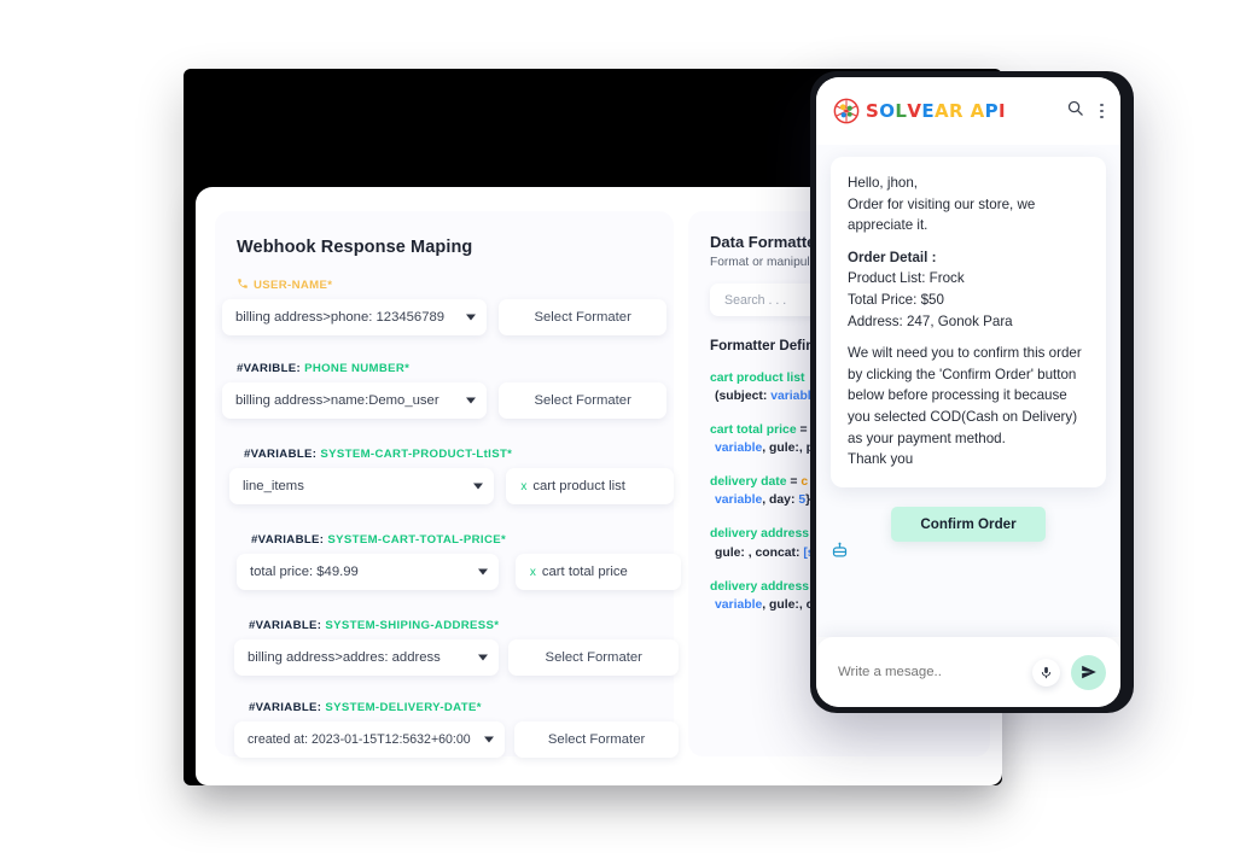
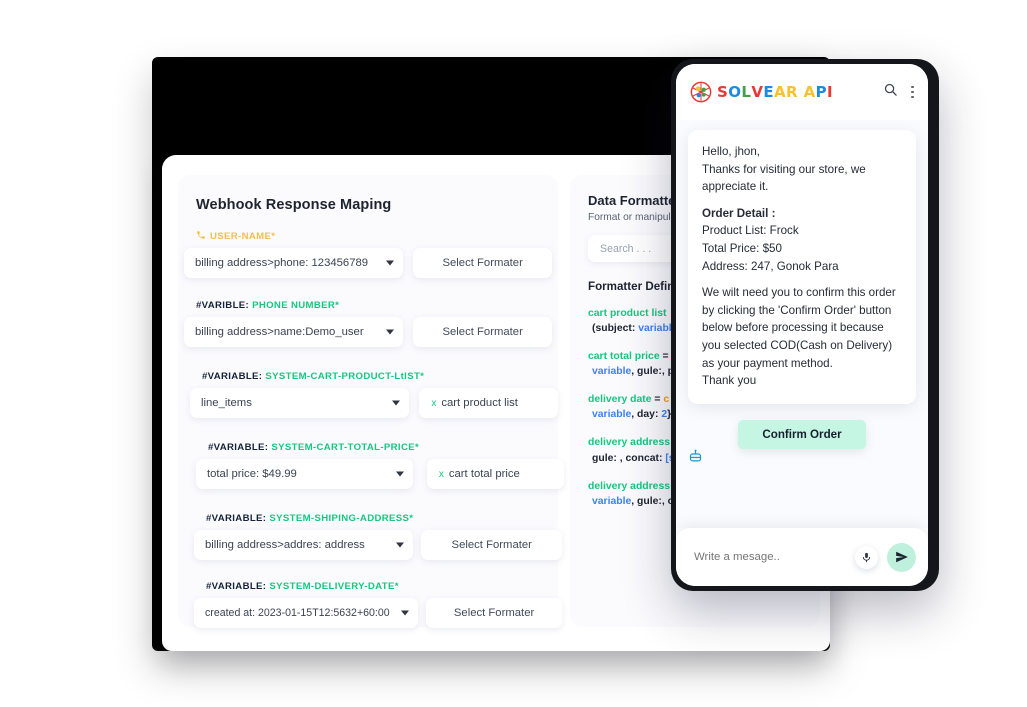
  Webhook Response Maping
  USER-NAME*
  billing address>phone: 123456789
  Select Formater
  #VARIBLE: PHONE NUMBER*
  billing address>name:Demo_user
  Select Formater
  #VARIABLE: SYSTEM-CART-PRODUCT-LtIST*
  line_items
  x
  cart product list
  #VARIABLE: SYSTEM-CART-TOTAL-PRICE*
  total price: $49.99
  x
  cart total price
  #VARIABLE: SYSTEM-SHIPING-ADDRESS*
  billing address>addres: address
  Select Formater
  #VARIABLE: SYSTEM-DELIVERY-DATE*
  created at: 2023-01-15T12:5632+60:00
  Select Formater
  Data Formatt
  Format or manipul
  Search . . .
  Formatter Defi
  cart product list
  (subject: variab
  cart total price =
  variable, gule:,
  delivery date = c
- variable, day: 5}
+ variable, day: 2}
  delivery address
  gule: , concat: [
  delivery address
  variable, gule:,
  SOLVEAR API
  Hello, jhon,
- Order for visiting our store, we
+ Thanks for visiting our store, we
  appreciate it.
  Order Detail :
  Product List: Frock
  Total Price: $50
  Address: 247, Gonok Para
  We wilt need you to confirm this order by clicking the 'Confirm Order' button below before processing it because you selected COD(Cash on Delivery) as your payment method.
  Thank you
  Confirm Order
  Write a mesage..
